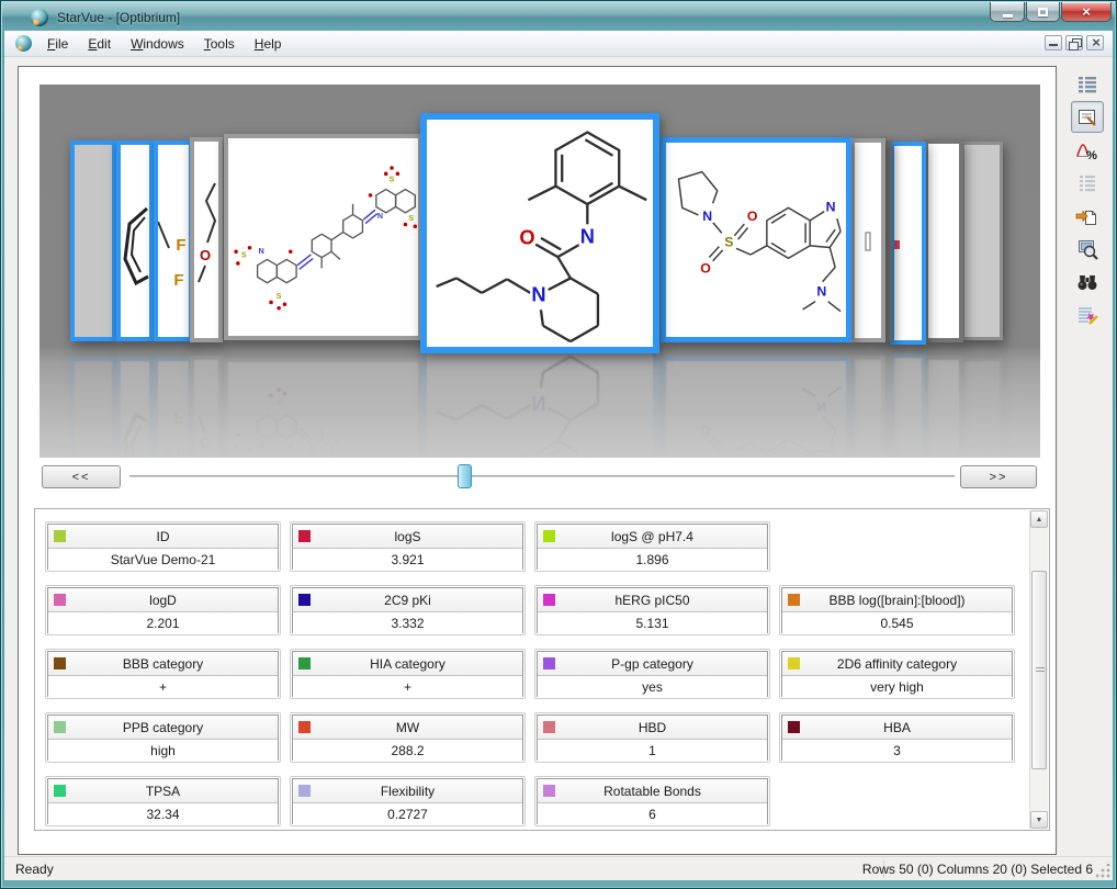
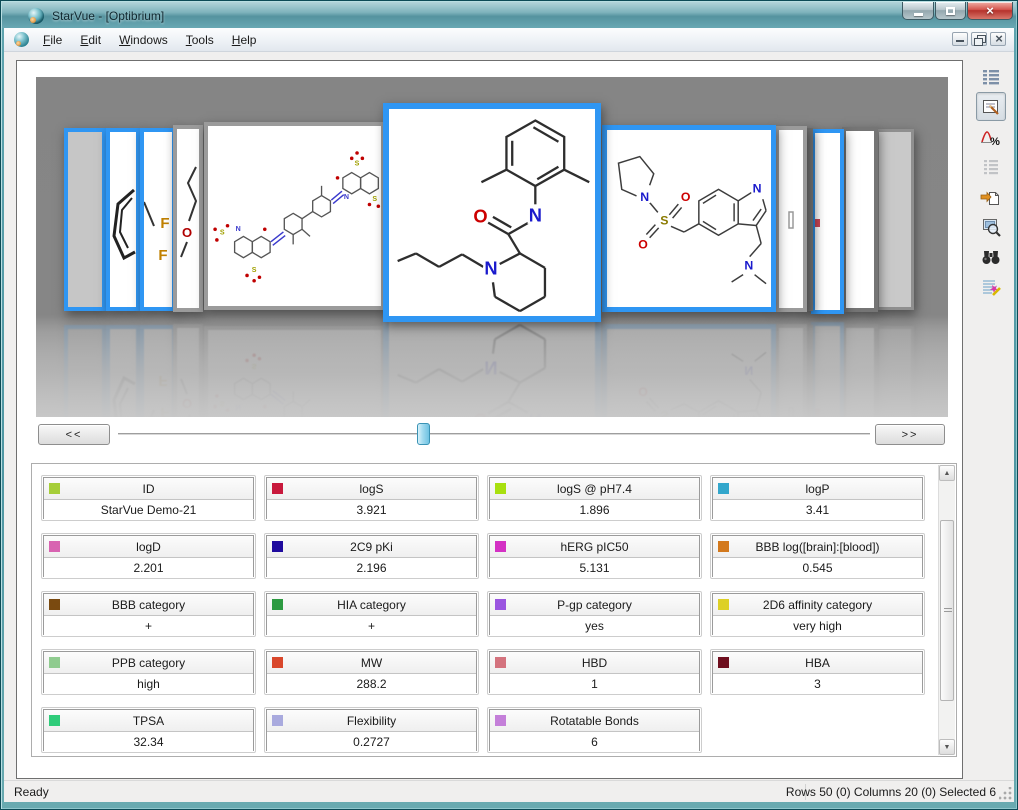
  StarVue - [Optibrium]
  ×
  File
  Edit
  Windows
  Tools
  Help
  F
  F
  O
  S
  S
  S
  S
  N
  N
  N
  O
  N
  N
  S
  O
  O
  N
  N
  <<
  >>
  ID
  StarVue Demo-21
  logS
  3.921
  logS @ pH7.4
  1.896
+ logP
+ 3.41
  logD
  2.201
  2C9 pKi
- 3.332
+ 2.196
  hERG pIC50
  5.131
  BBB log([brain]:[blood])
  0.545
  BBB category
  +
  HIA category
  +
  P-gp category
  yes
  2D6 affinity category
  very high
  PPB category
  high
  MW
  288.2
  HBD
  1
  HBA
  3
  TPSA
  32.34
  Flexibility
  0.2727
  Rotatable Bonds
  6
  %
  Ready
  Rows 50 (0) Columns 20 (0) Selected 6
